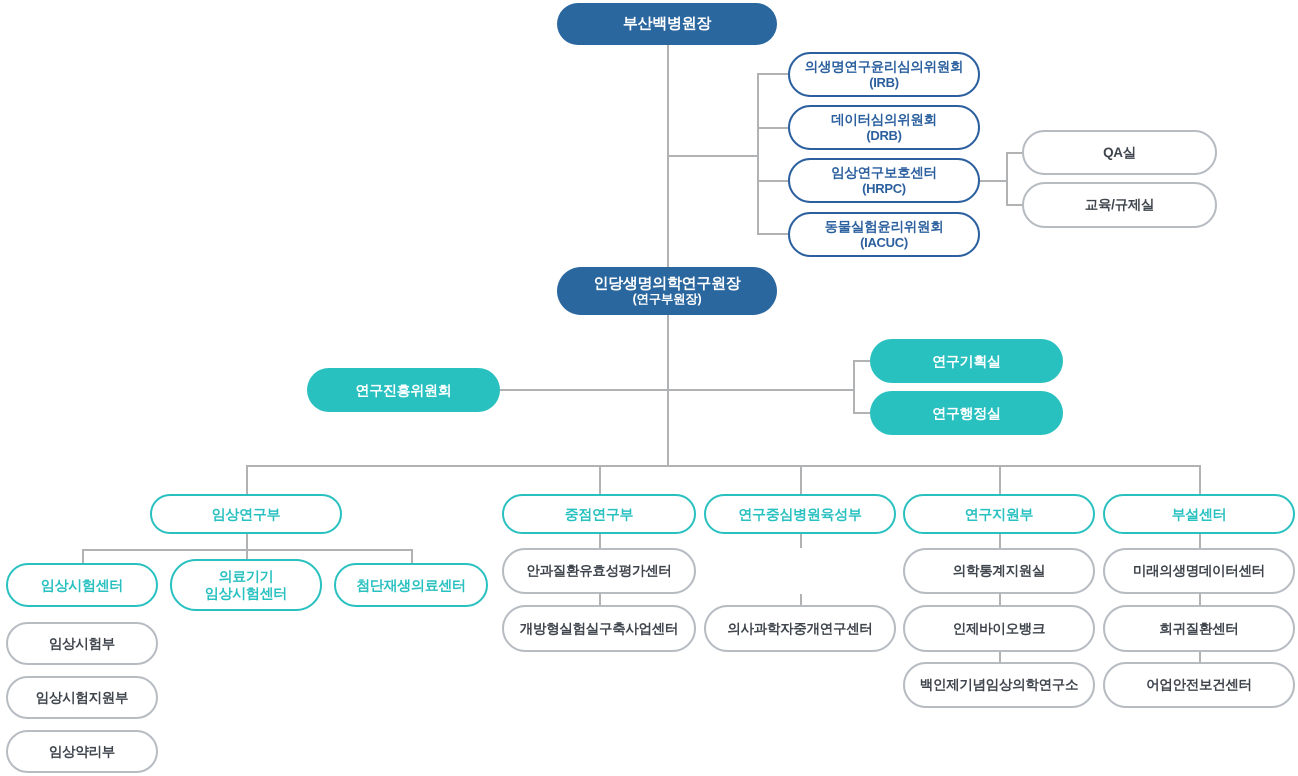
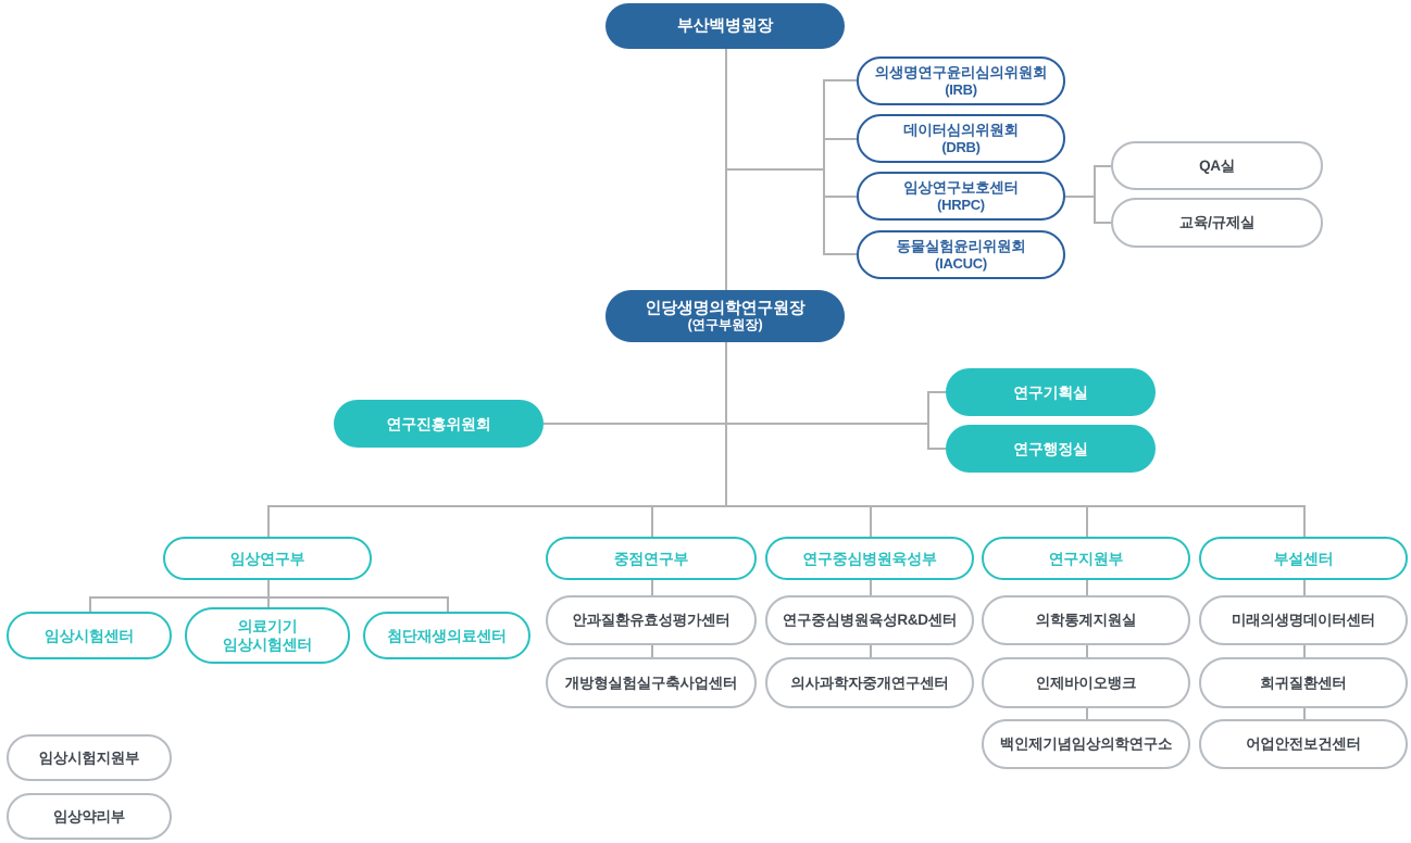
  부산백병원장
  의생명연구윤리심의위원회
  (IRB)
  데이터심의위원회
  (DRB)
  임상연구보호센터
  (HRPC)
  동물실험윤리위원회
  (IACUC)
  QA실
  교육/규제실
  인당생명의학연구원장
  (연구부원장)
  연구진흥위원회
  연구기획실
  연구행정실
  임상연구부
  중점연구부
  연구중심병원육성부
  연구지원부
  부설센터
  임상시험센터
  의료기기
  임상시험센터
  첨단재생의료센터
- 임상시험부
  임상시험지원부
  임상약리부
  안과질환유효성평가센터
  개방형실험실구축사업센터
+ 연구중심병원육성R&D센터
  의사과학자중개연구센터
  의학통계지원실
  인제바이오뱅크
  백인제기념임상의학연구소
  미래의생명데이터센터
  희귀질환센터
  어업안전보건센터
